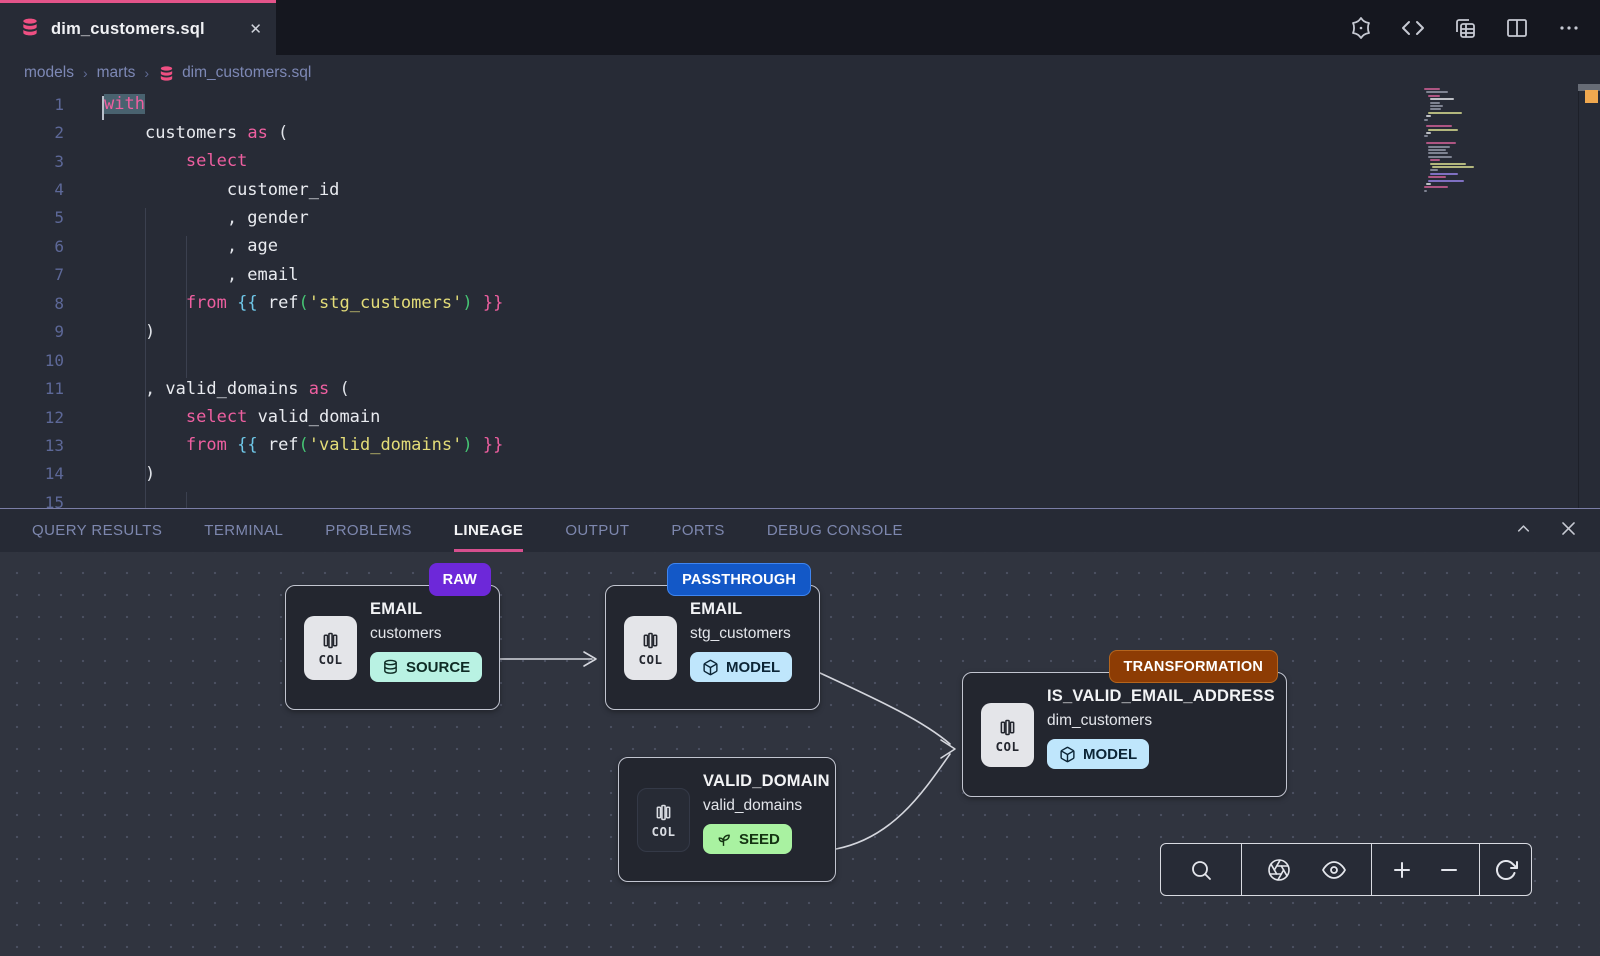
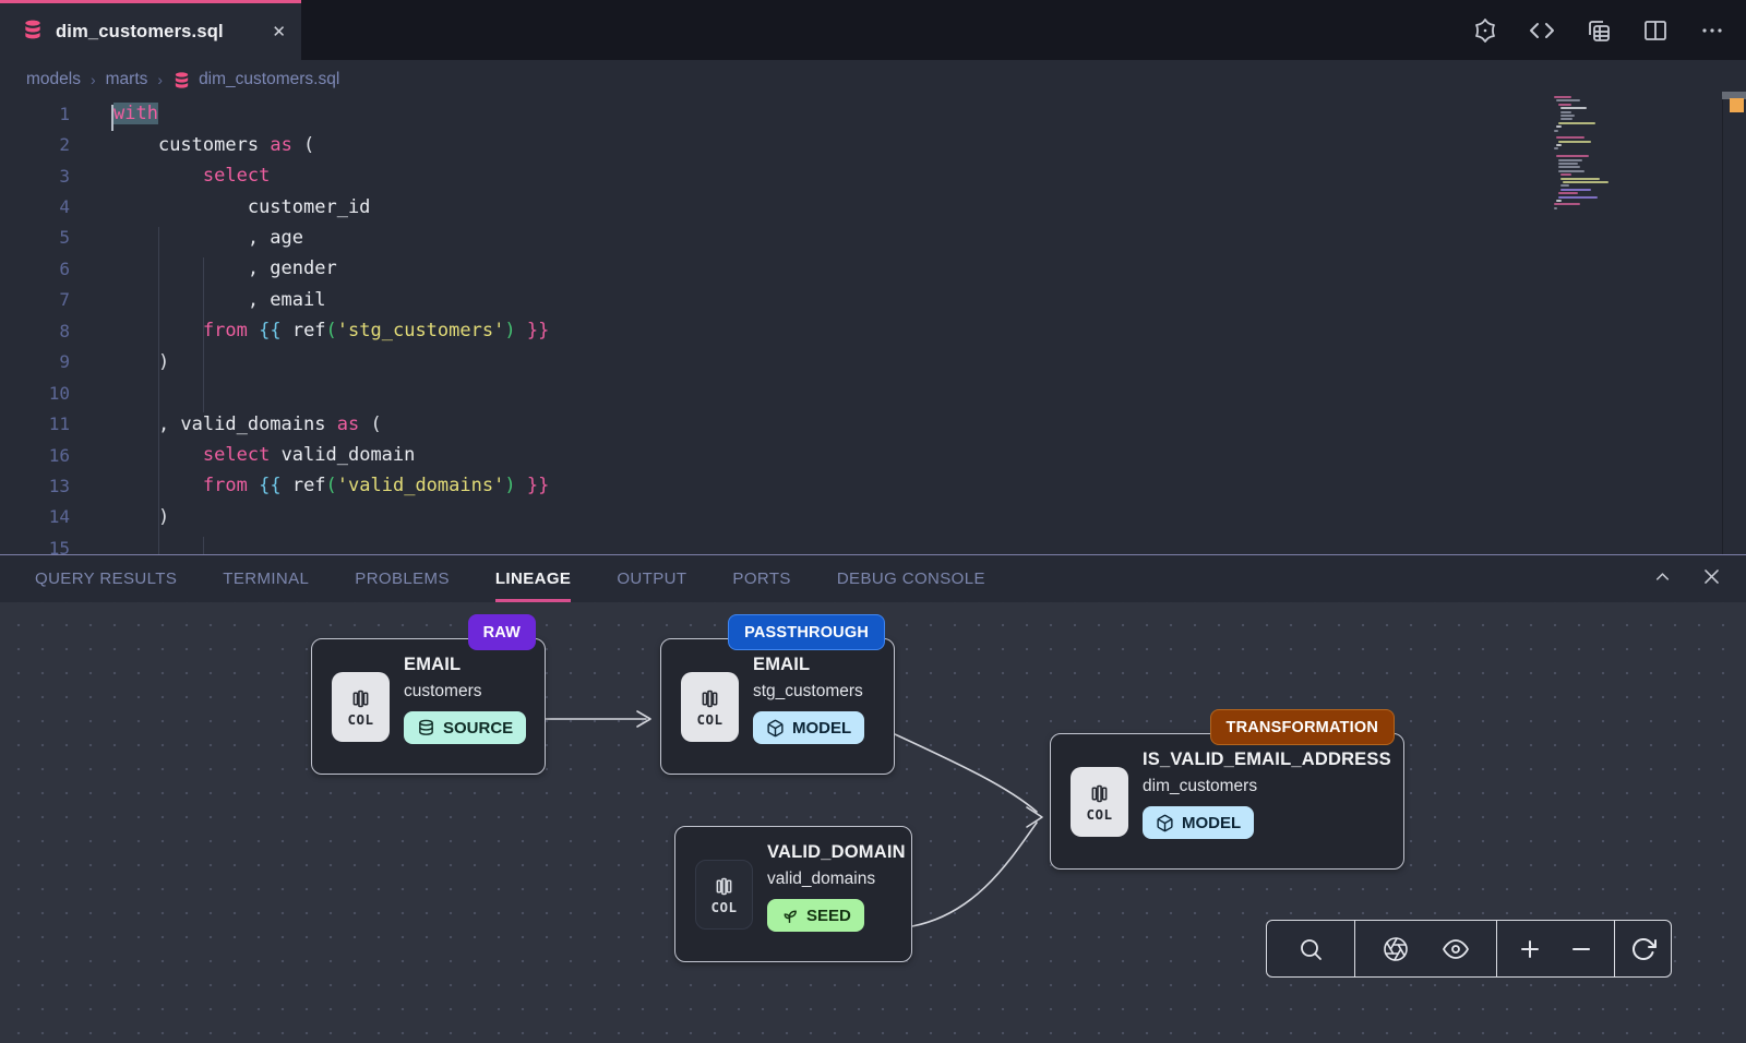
  dim_customers.sql
  ✕
  models
  ›
  marts
  ›
  dim_customers.sql
  1
  with
  2
  customers as (
  3
  select
  4
  customer_id
  5
- , gender
+ , age
  6
- , age
+ , gender
  7
  , email
  8
  from {{ ref('stg_customers') }}
  9
  )
  10
  11
  , valid_domains as (
- 12
+ 16
  select valid_domain
  13
  from {{ ref('valid_domains') }}
  14
  )
  15
  QUERY RESULTS
  TERMINAL
  PROBLEMS
  LINEAGE
  OUTPUT
  PORTS
  DEBUG CONSOLE
  RAW
  COL
  EMAIL
  customers
  SOURCE
  PASSTHROUGH
  COL
  EMAIL
  stg_customers
  MODEL
  COL
  VALID_DOMAIN
  valid_domains
  SEED
  TRANSFORMATION
  COL
  IS_VALID_EMAIL_ADDRESS
  dim_customers
  MODEL
